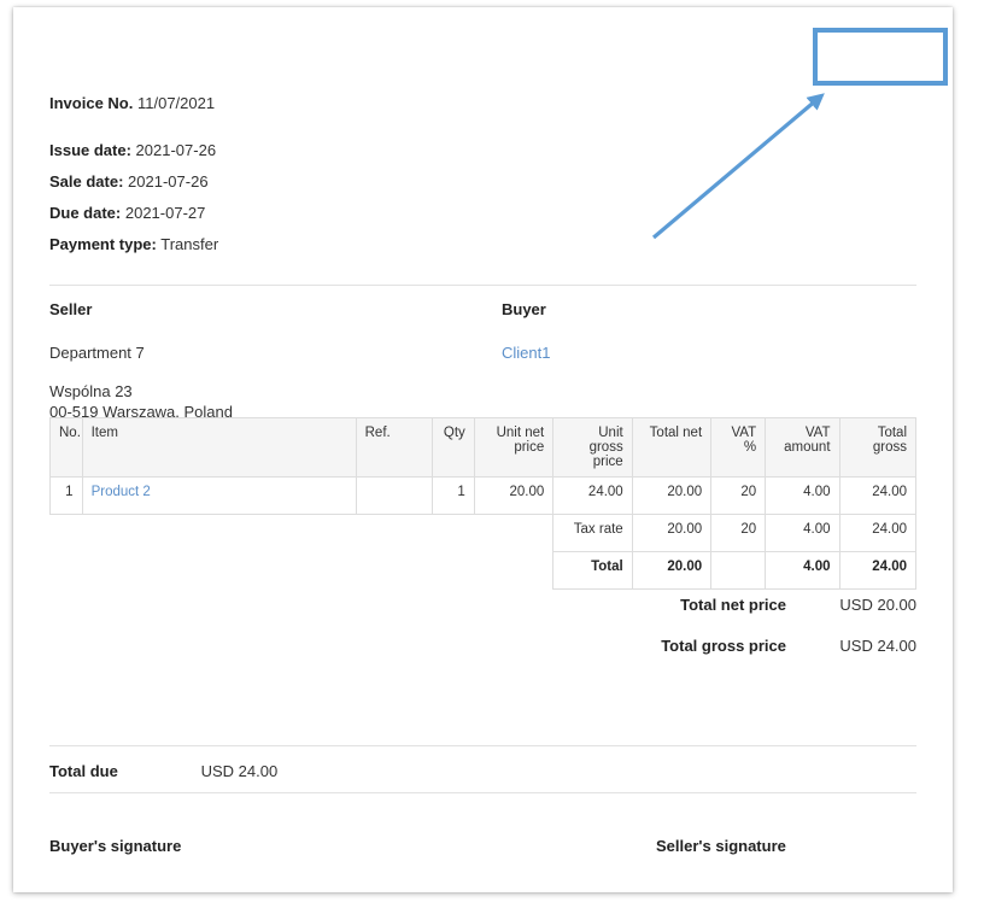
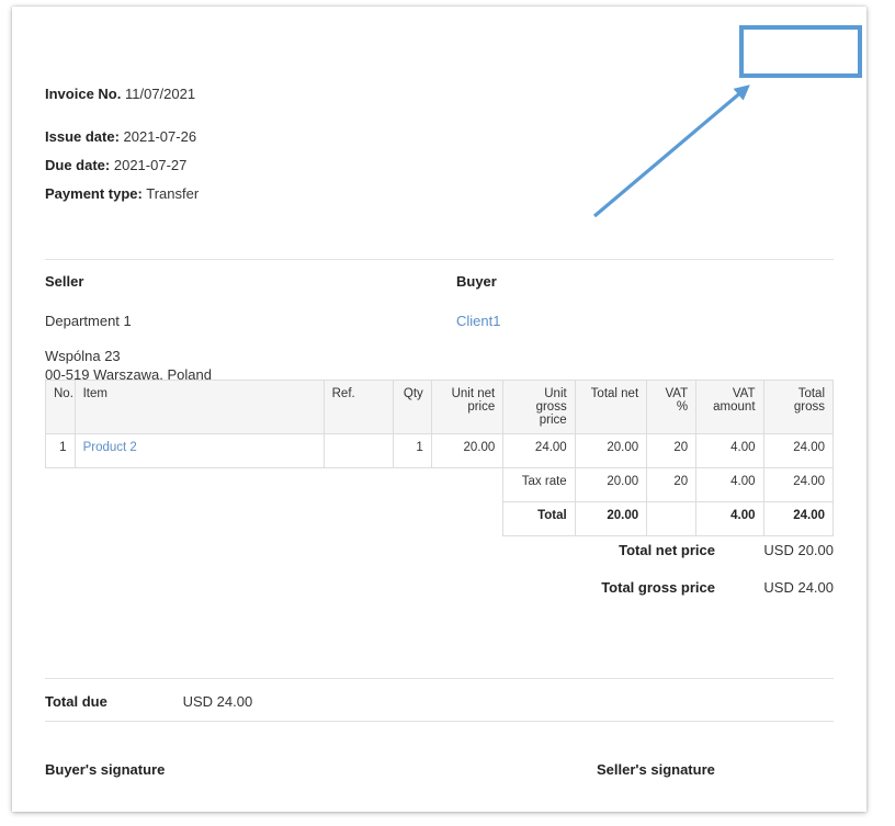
  Invoice No. 11/07/2021
  Issue date: 2021-07-26
- Sale date: 2021-07-26
  Due date: 2021-07-27
  Payment type: Transfer
  Seller
- Department 7
+ Department 1
  Wspólna 23
  00-519 Warszawa, Poland
  Buyer
  Client1
  No.	Item	Ref.	Qty	Unit net price	Unit gross price	Total net	VAT %	VAT amount	Total gross
  1	Product 2		1	20.00	24.00	20.00	20	4.00	24.00
  					Tax rate	20.00	20	4.00	24.00
  					Total	20.00		4.00	24.00
  Total net price
  USD 20.00
  Total gross price
  USD 24.00
  Total due USD 24.00
  Buyer's signature
  Seller's signature
